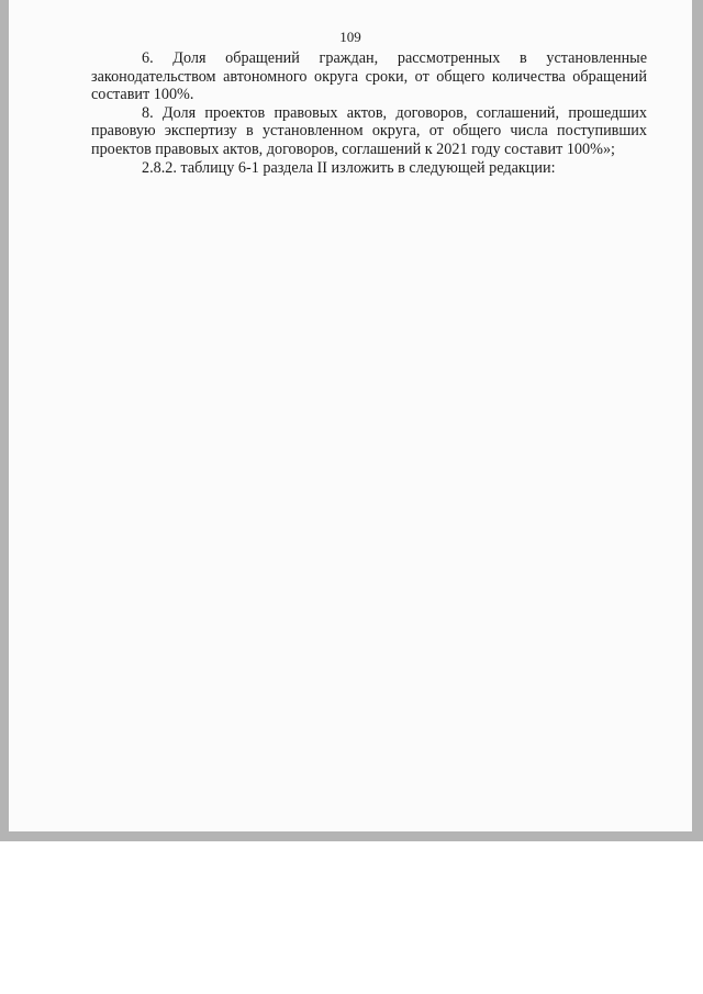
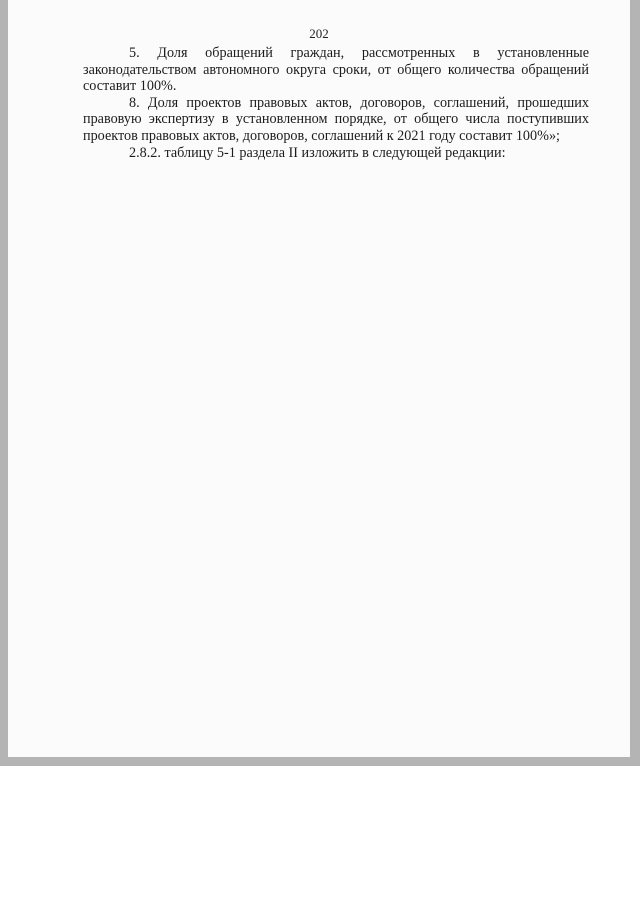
- 109
+ 202
- 6. Доля обращений граждан, рассмотренных в установленные законодательством автономного округа сроки, от общего количества обращений составит 100%.
+ 5. Доля обращений граждан, рассмотренных в установленные законодательством автономного округа сроки, от общего количества обращений составит 100%.
- 8. Доля проектов правовых актов, договоров, соглашений, прошедших правовую экспертизу в установленном округа, от общего числа поступивших проектов правовых актов, договоров, соглашений к 2021 году составит 100%»;
+ 8. Доля проектов правовых актов, договоров, соглашений, прошедших правовую экспертизу в установленном порядке, от общего числа поступивших проектов правовых актов, договоров, соглашений к 2021 году составит 100%»;
- 2.8.2. таблицу 6-1 раздела II изложить в следующей редакции:
+ 2.8.2. таблицу 5-1 раздела II изложить в следующей редакции:
